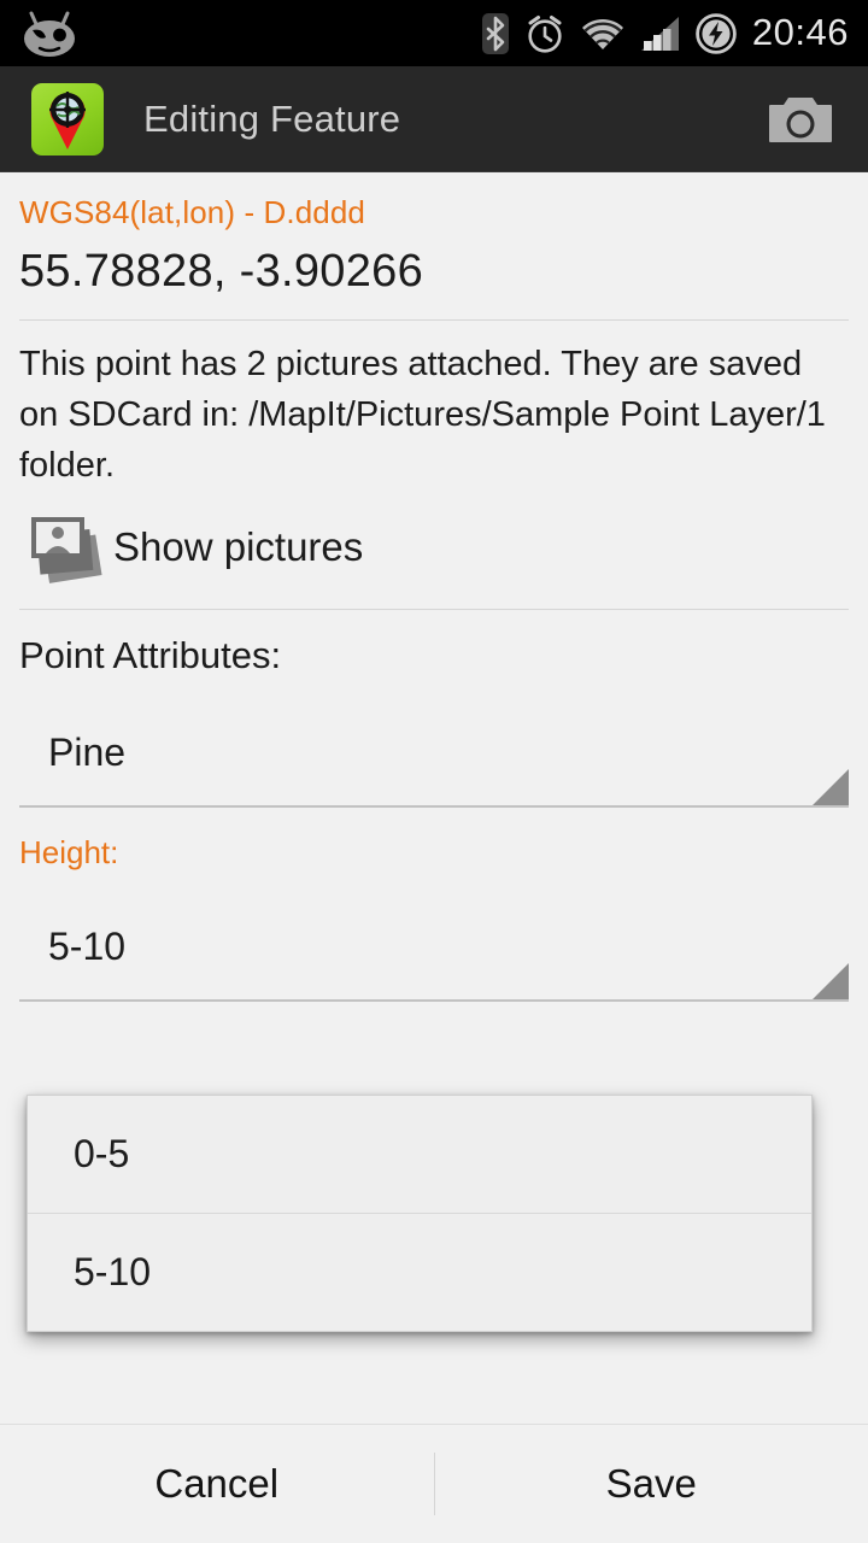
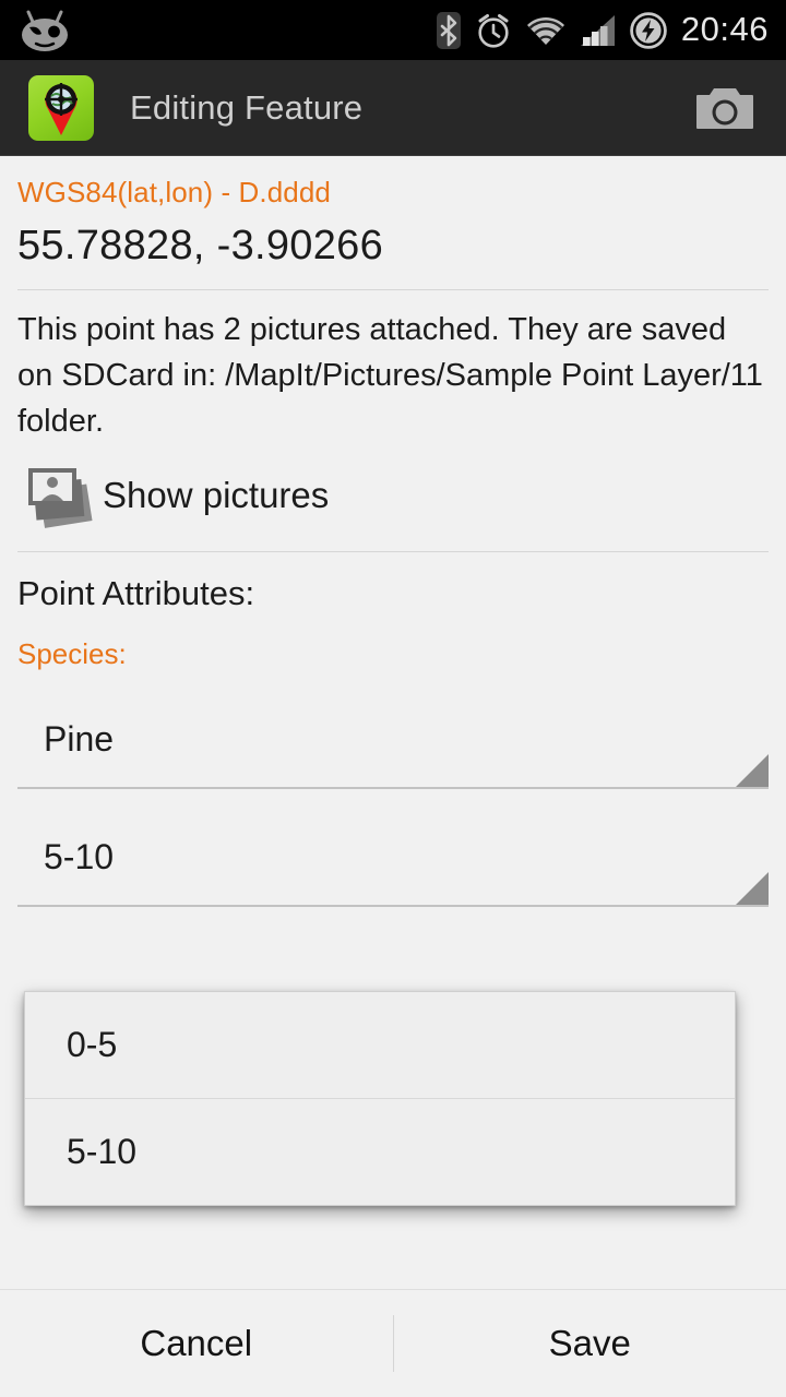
  20:46
  Editing Feature
  WGS84(lat,lon) - D.dddd
  55.78828, -3.90266
- This point has 2 pictures attached. They are saved on SDCard in: /MapIt/Pictures/Sample Point Layer/1 folder.
+ This point has 2 pictures attached. They are saved on SDCard in: /MapIt/Pictures/Sample Point Layer/11 folder.
  Show pictures
  Point Attributes:
+ Species:
  Pine
- Height:
  5-10
  0-5
  5-10
  Cancel
  Save
